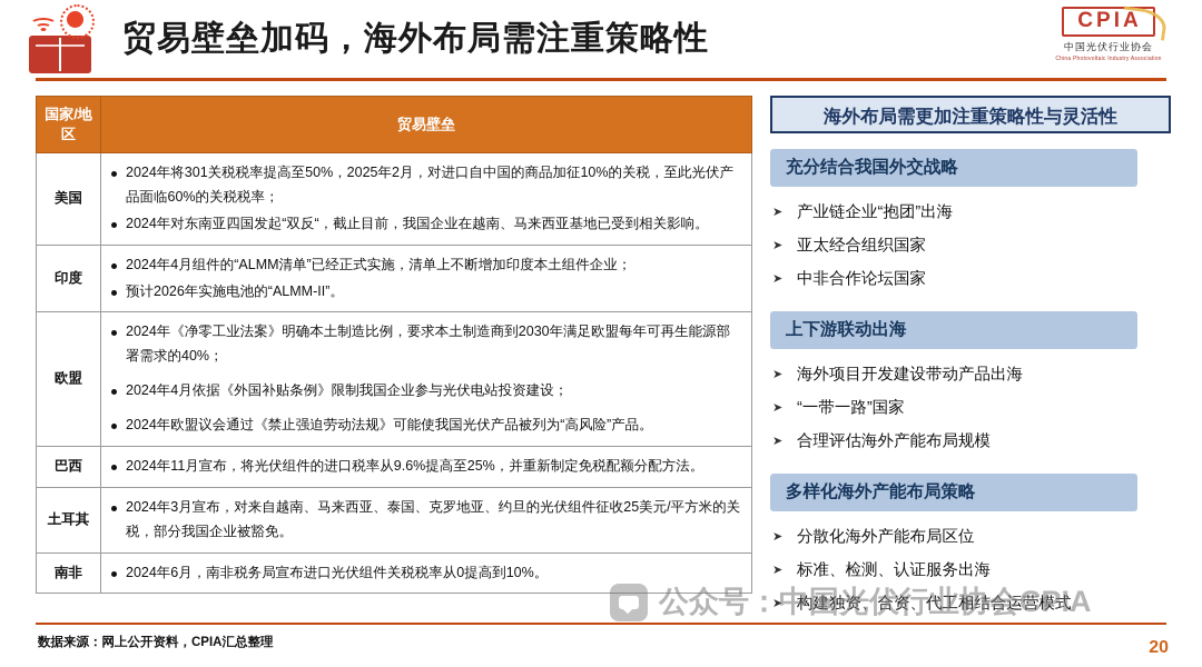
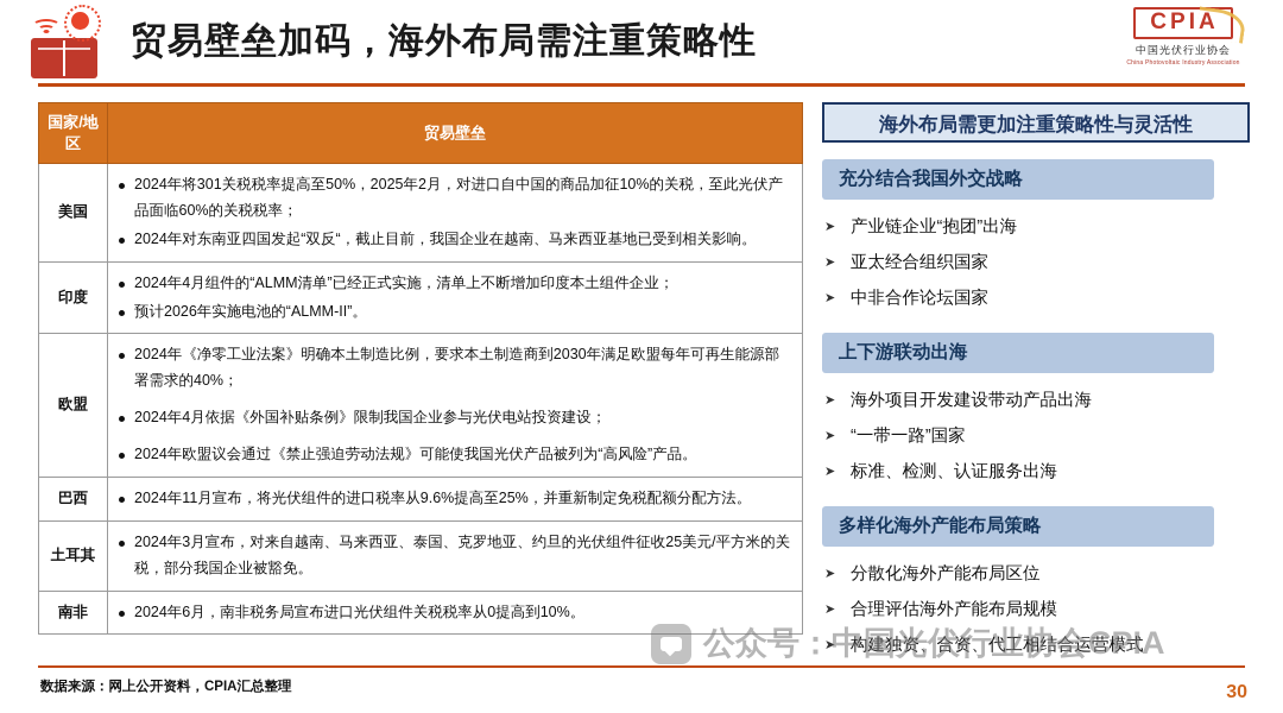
  贸易壁垒加码，海外布局需注重策略性
  CPIA
  中国光伏行业协会
  国家/地区	贸易壁垒
  美国	2024年将301关税税率提高至50%，2025年2月，对进口自中国的商品加征10%的关税，至此光伏产品面临60%的关税税率； 2024年对东南亚四国发起“双反“，截止目前，我国企业在越南、马来西亚基地已受到相关影响。
  印度	2024年4月组件的“ALMM清单”已经正式实施，清单上不断增加印度本土组件企业； 预计2026年实施电池的“ALMM-II”。
  欧盟	2024年《净零工业法案》明确本土制造比例，要求本土制造商到2030年满足欧盟每年可再生能源部署需求的40%； 2024年4月依据《外国补贴条例》限制我国企业参与光伏电站投资建设； 2024年欧盟议会通过《禁止强迫劳动法规》可能使我国光伏产品被列为“高风险”产品。
  巴西	2024年11月宣布，将光伏组件的进口税率从9.6%提高至25%，并重新制定免税配额分配方法。
  土耳其	2024年3月宣布，对来自越南、马来西亚、泰国、克罗地亚、约旦的光伏组件征收25美元/平方米的关税，部分我国企业被豁免。
  南非	2024年6月，南非税务局宣布进口光伏组件关税税率从0提高到10%。
  海外布局需更加注重策略性与灵活性
  充分结合我国外交战略
  产业链企业“抱团”出海
  亚太经合组织国家
  中非合作论坛国家
  上下游联动出海
  海外项目开发建设带动产品出海
  “一带一路”国家
- 合理评估海外产能布局规模
+ 标准、检测、认证服务出海
  多样化海外产能布局策略
  分散化海外产能布局区位
- 标准、检测、认证服务出海
+ 合理评估海外产能布局规模
  构建独资、合资、代工相结合运营模式
  公众号：中国光伏行业协会CPIA
  数据来源：网上公开资料，CPIA汇总整理
- 20
+ 30
